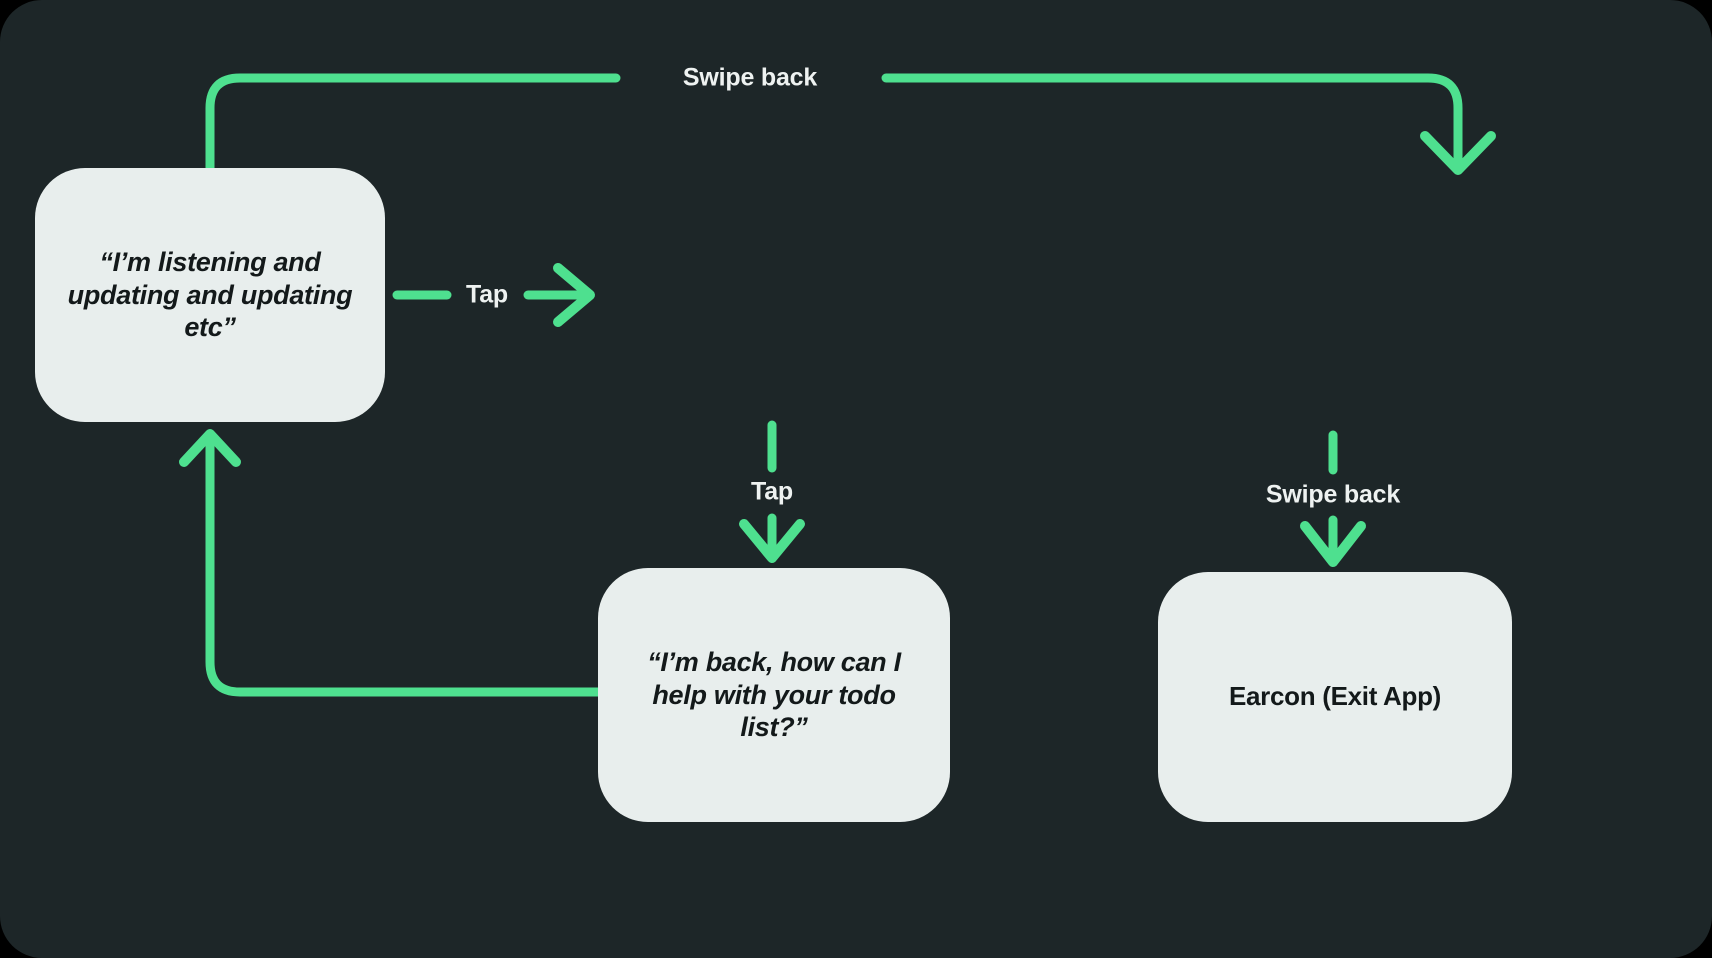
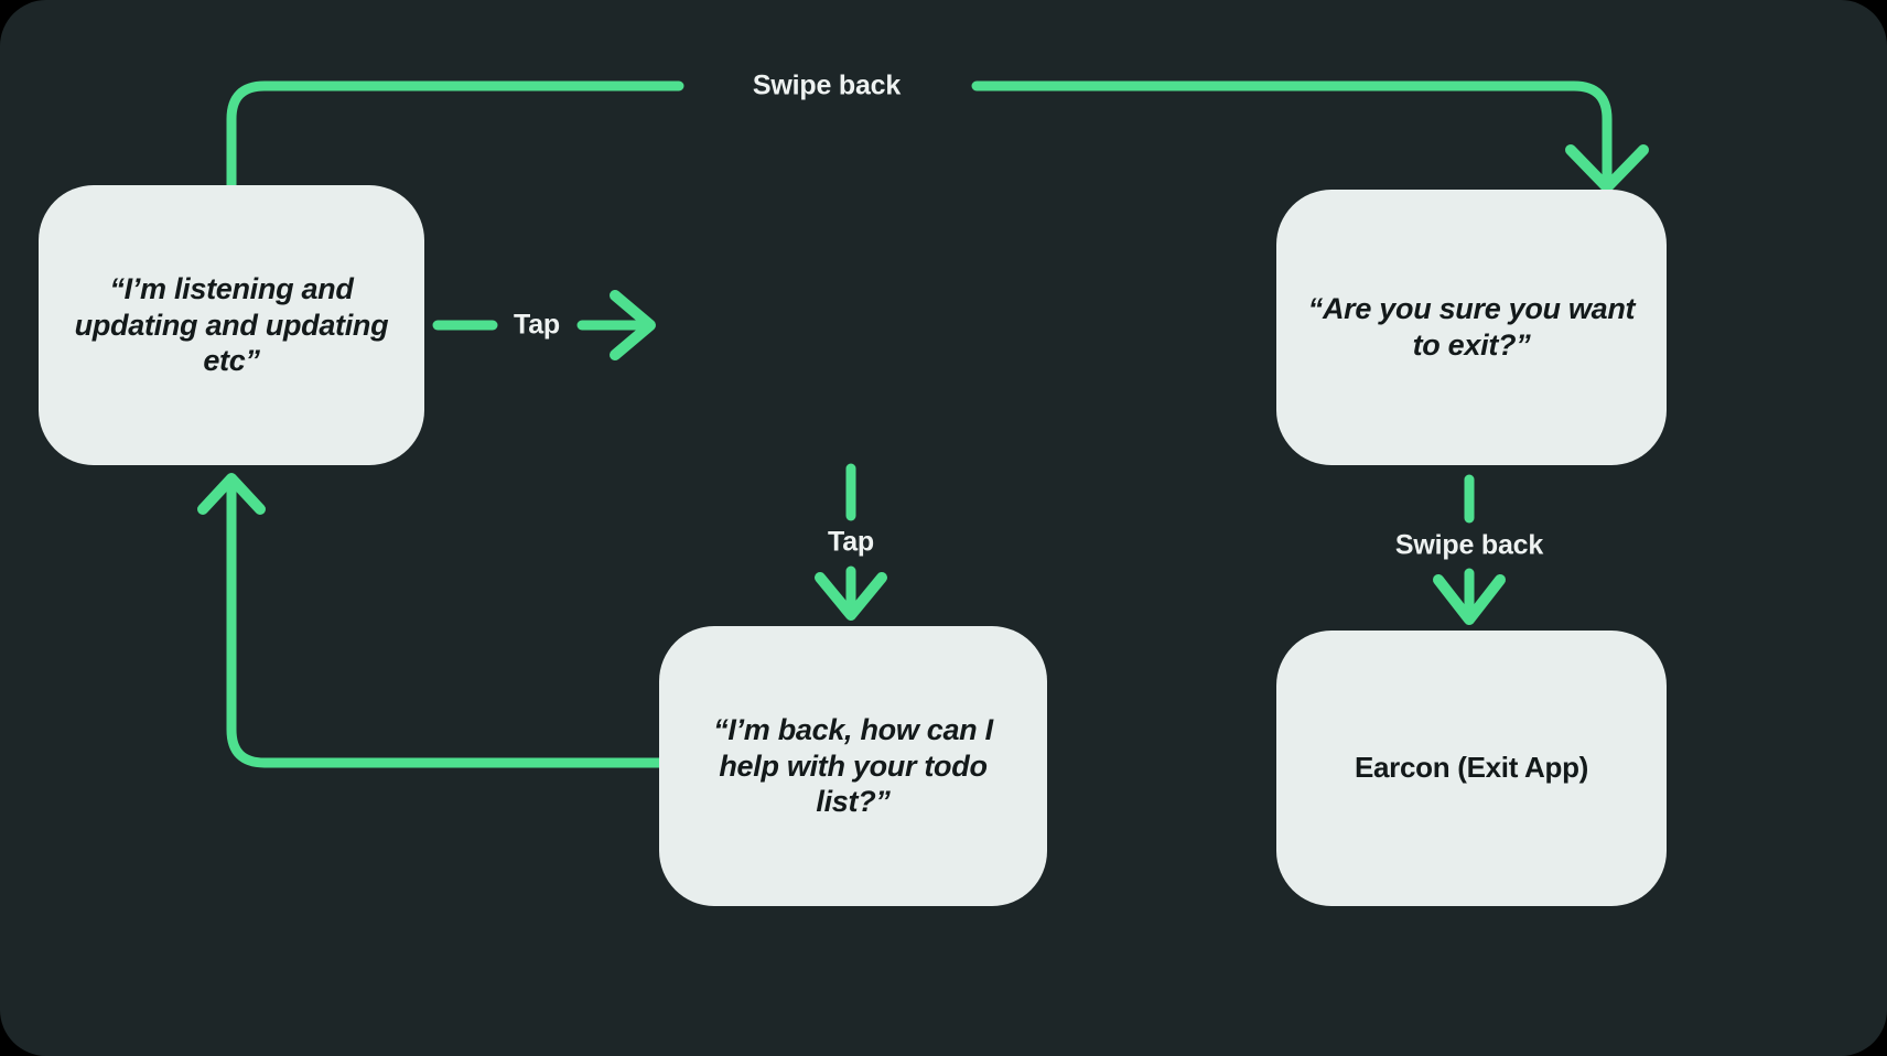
  Swipe back
  Tap
  Tap
  Swipe back
  “I’m listening and updating and updating etc”
+ “Are you sure you want to exit?”
  “I’m back, how can I help with your todo list?”
  Earcon (Exit App)
